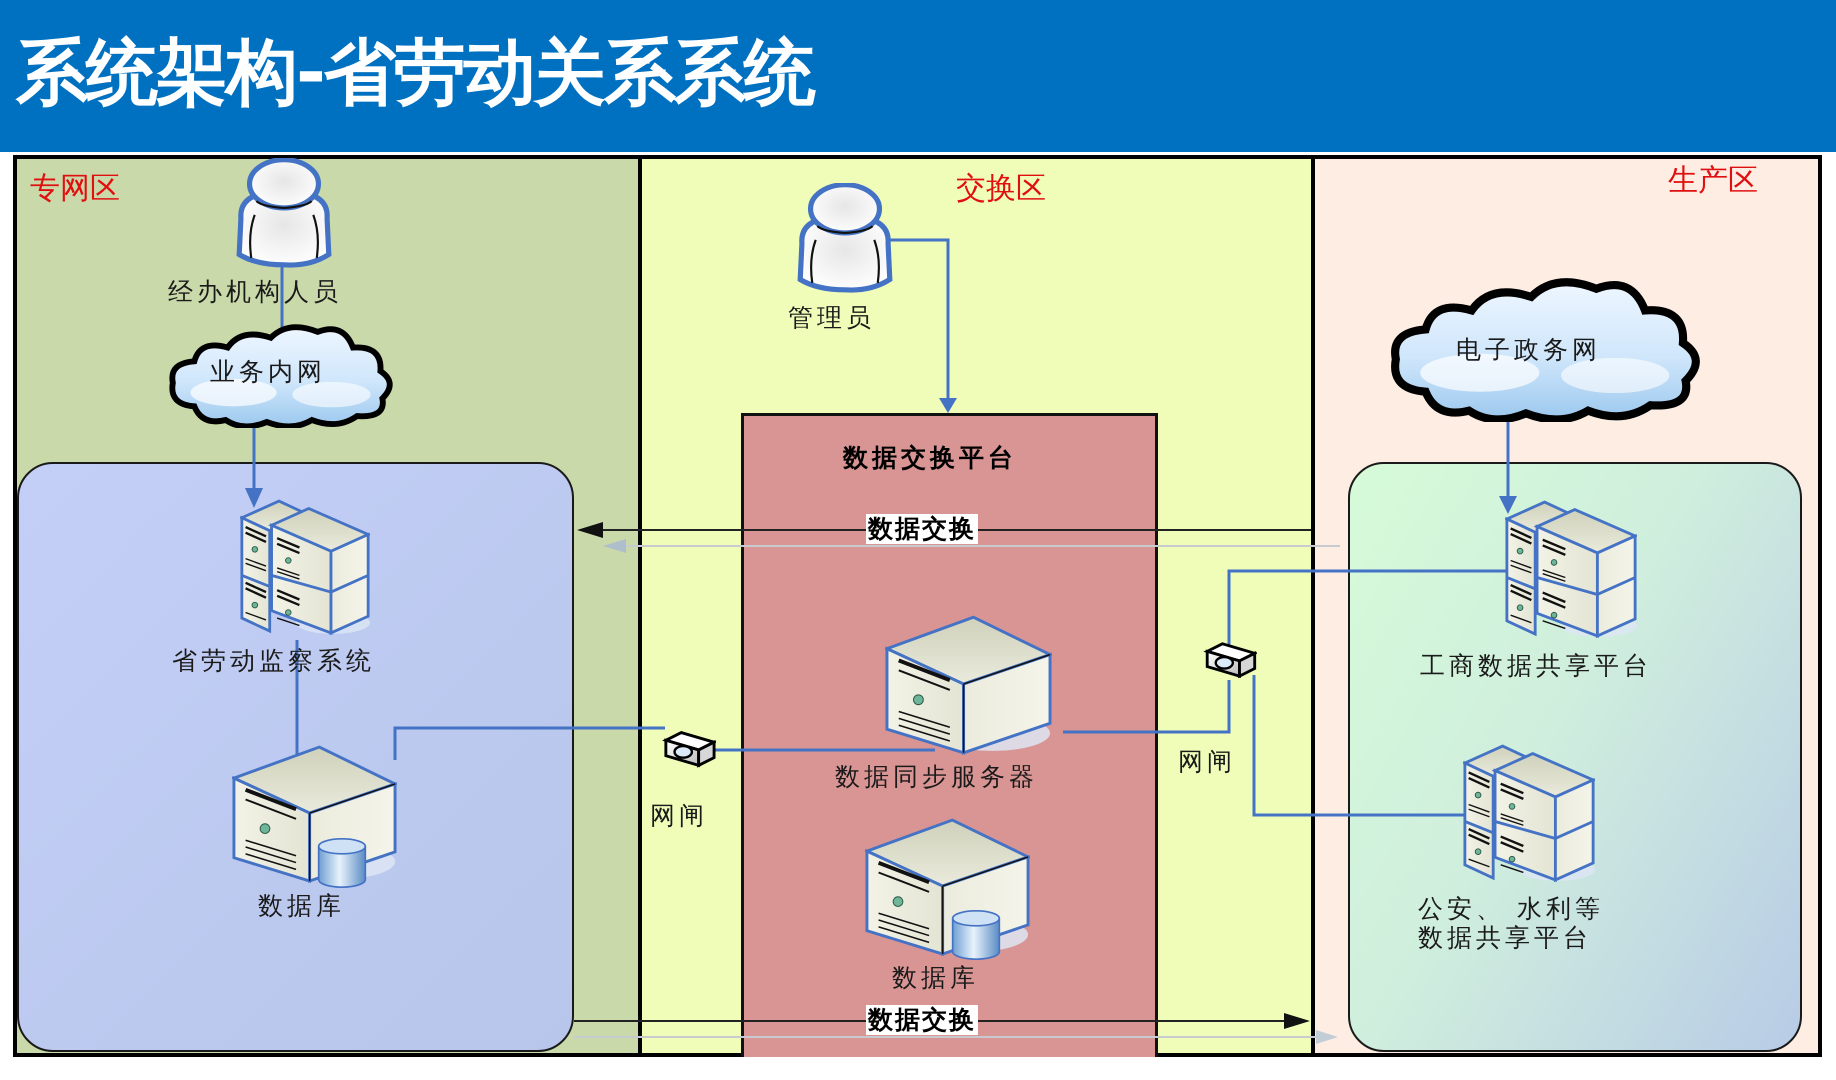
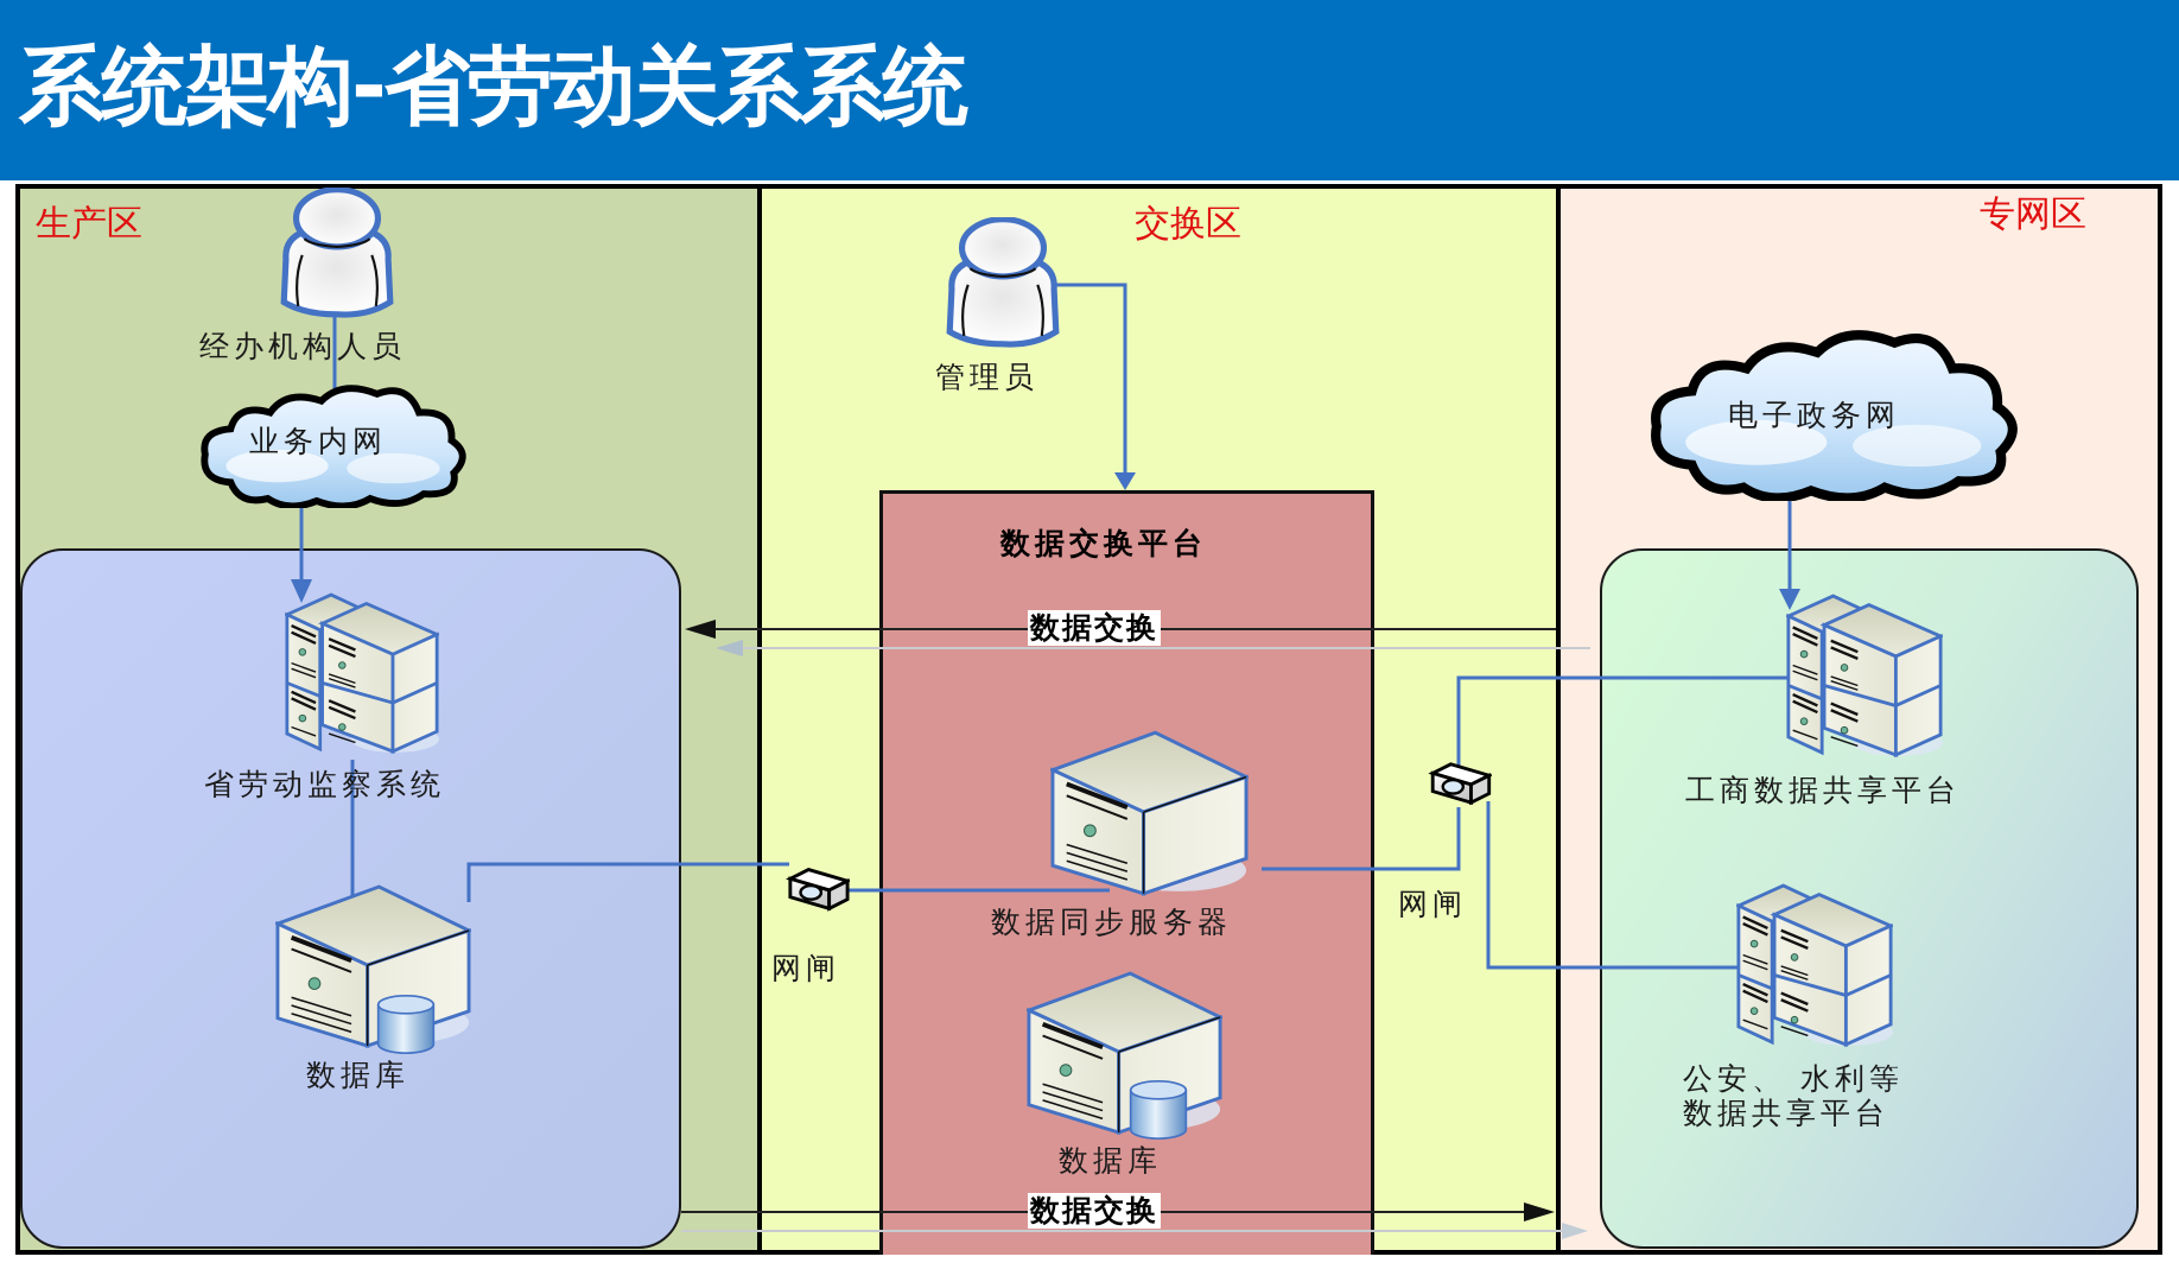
  系统架构-省劳动关系系统
- 专网区
+ 生产区
  交换区
- 生产区
+ 专网区
  经办机构人员
  业务内网
  省劳动监察系统
  数据库
  管理员
  数据交换平台
  数据交换
  数据交换
  数据同步服务器
  数据库
  网闸
  网闸
  电子政务网
  工商数据共享平台
  公安、 水利等
  数据共享平台
